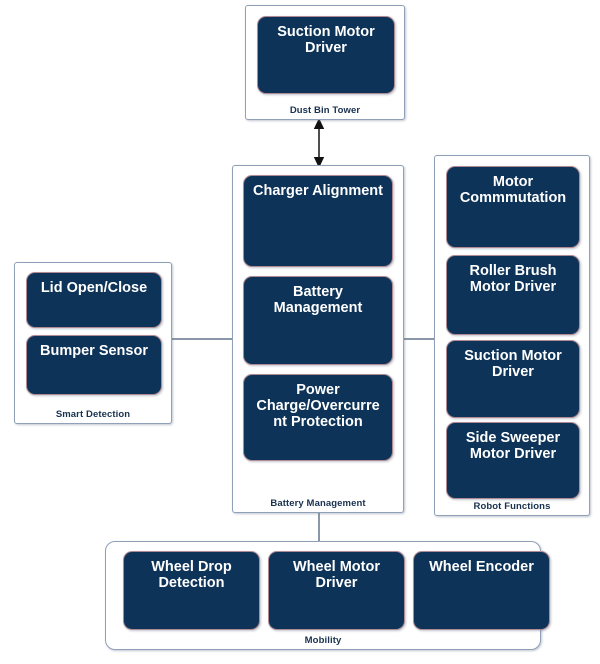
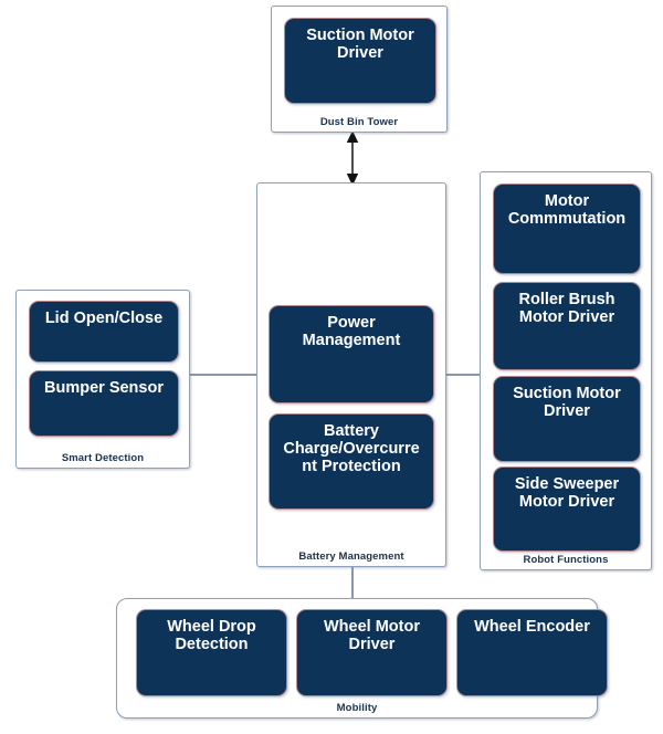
  Suction Motor
  Driver
  Dust Bin Tower
  Lid Open/Close
  Bumper Sensor
  Smart Detection
- Charger Alignment
- Battery
+ Power
  Management
- Power
+ Battery
  Charge/Overcurre
  nt Protection
  Battery Management
  Motor
  Commmutation
  Roller Brush
  Motor Driver
  Suction Motor
  Driver
  Side Sweeper
  Motor Driver
  Robot Functions
  Wheel Drop
  Detection
  Wheel Motor
  Driver
  Wheel Encoder
  Mobility
